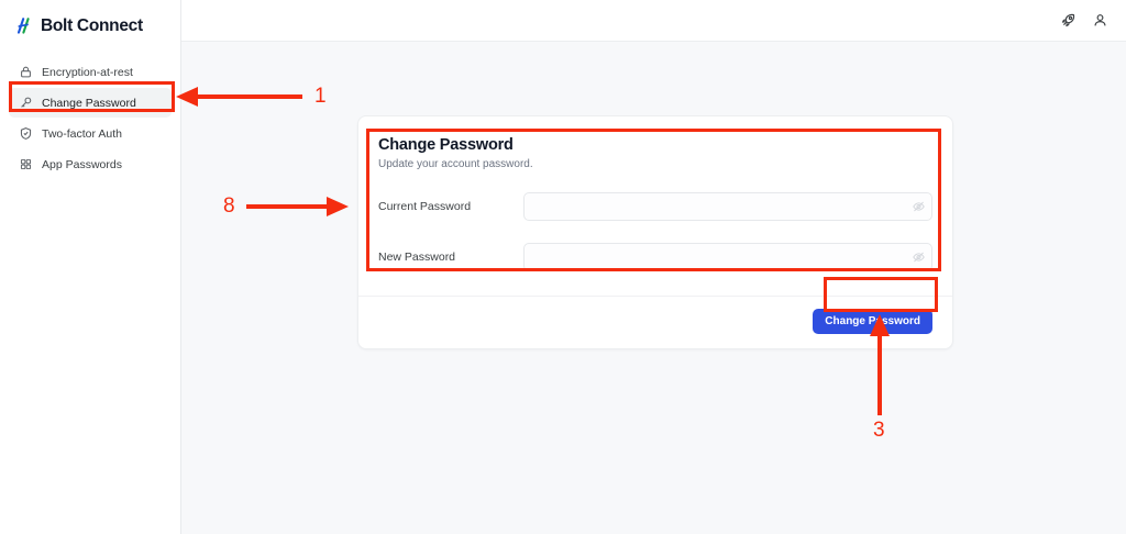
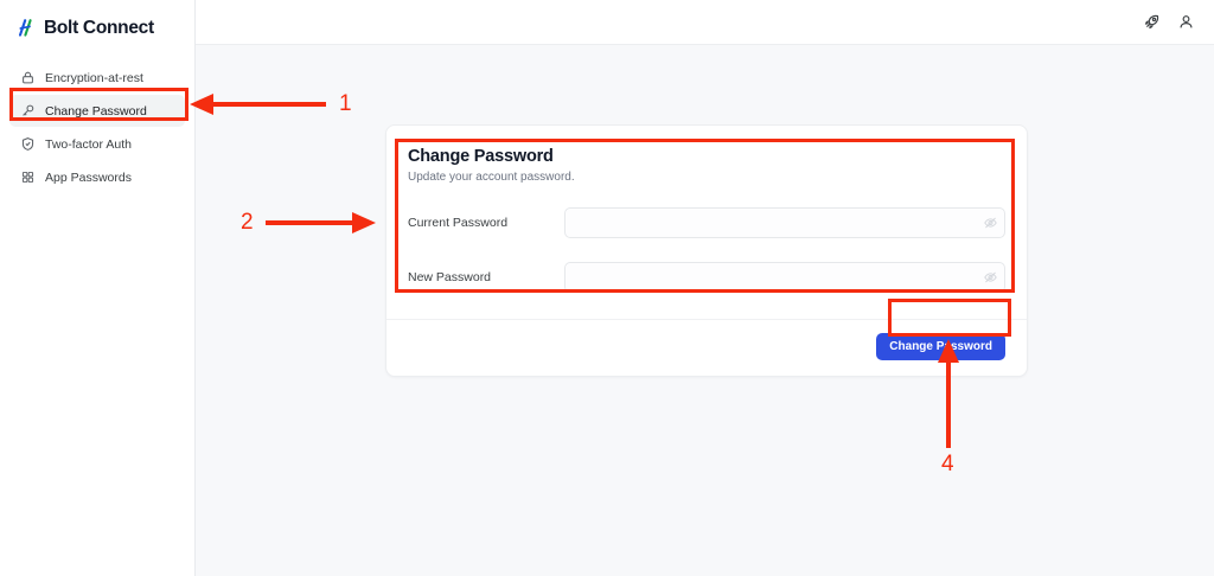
  Bolt Connect
  Encryption-at-rest
  Change Password
  Two-factor Auth
  App Passwords
  Change Password
  Update your account password.
  Current Password
  New Password
  Change Pssword
  1
- 8
+ 2
- 3
+ 4
